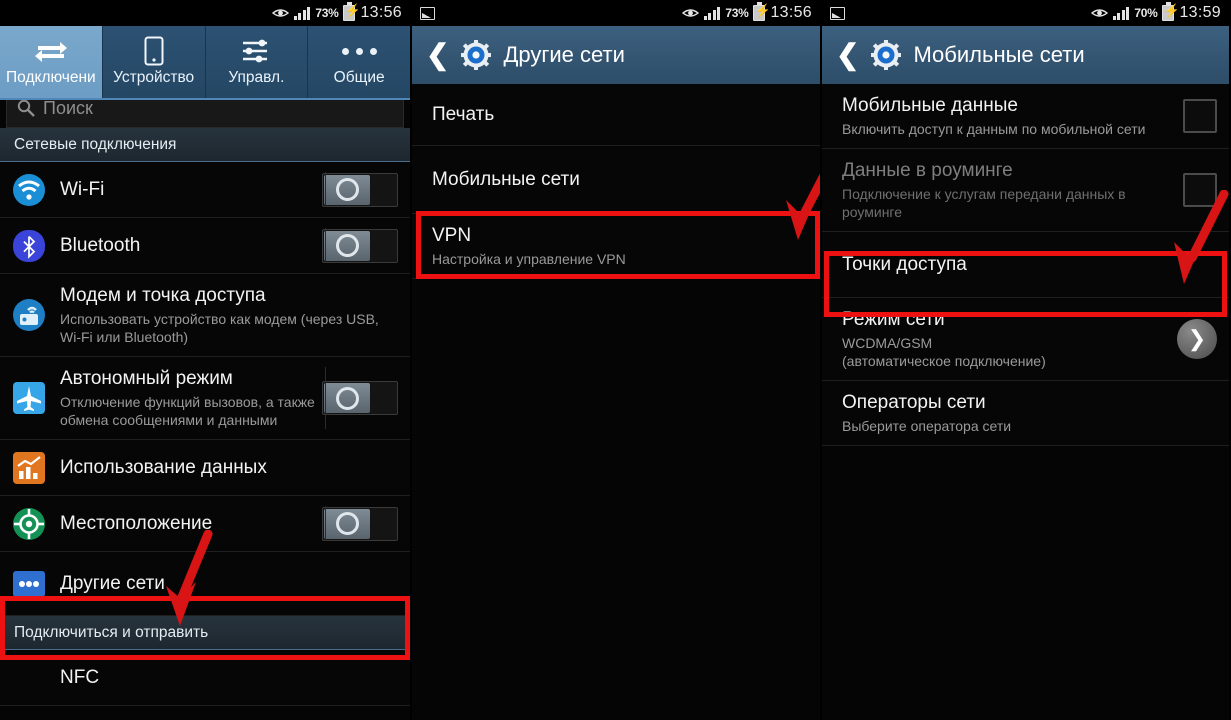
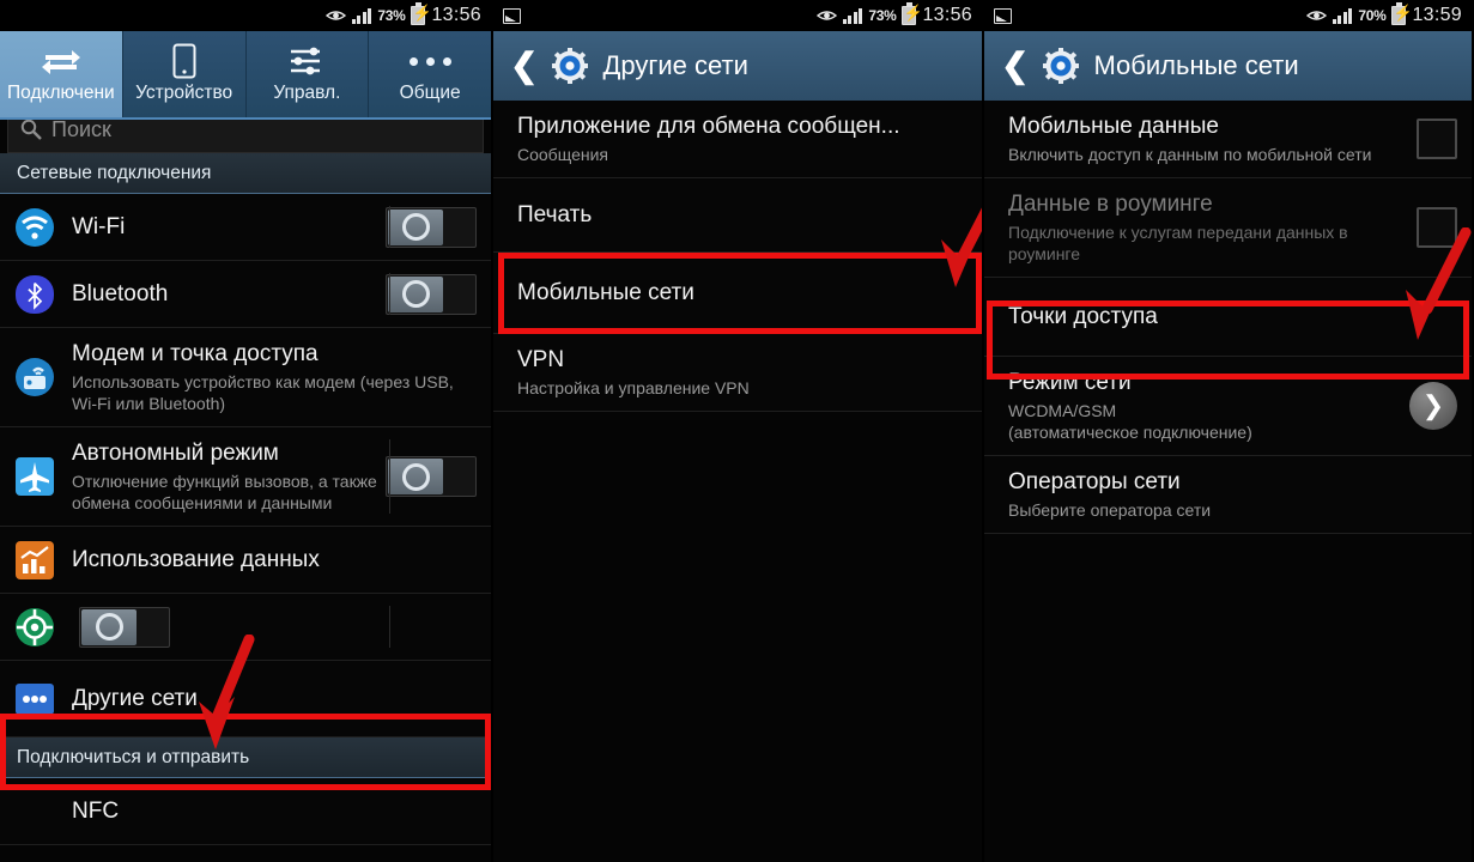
  73%
  13:56
  Подключени
  Устройство
  Управл.
  Общие
  Поиск
  Сетевые подключения
  Wi-Fi
  Bluetooth
  Модем и точка доступа
  Использовать устройство как модем (через USB, Wi-Fi или Bluetooth)
  Автономный режим
  Отключение функций вызовов, а также обмена сообщениями и данными
  Использование данных
- Местоположение
  Другие сети
  Подключиться и отправить
  NFC
  73%
  13:56
  ❮
  Другие сети
+ Приложение для обмена сообщен...
+ Сообщения
  Печать
  Мобильные сети
  VPN
  Настройка и управление VPN
  70%
  13:59
  ❮
  Мобильные сети
  Мобильные данные
  Включить доступ к данным по мобильной сети
  Данные в роуминге
  Подключение к услугам передани данных в роуминге
  Точки доступа
  Режим сети
  WCDMA/GSM
  (автоматическое подключение)
  ❯
  Операторы сети
  Выберите оператора сети
